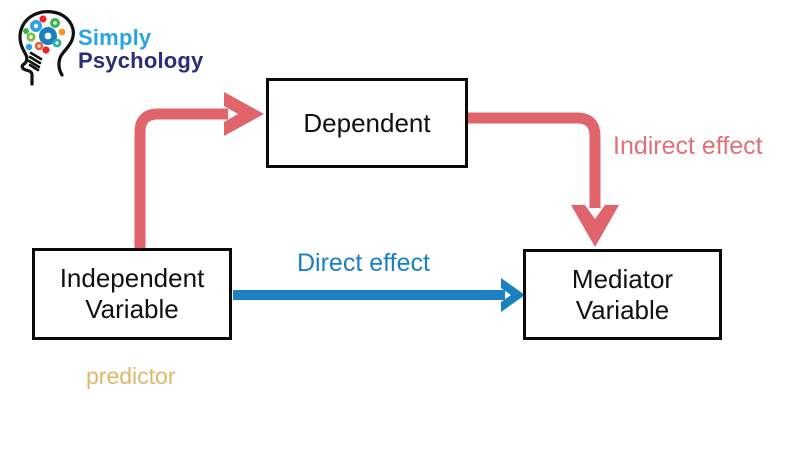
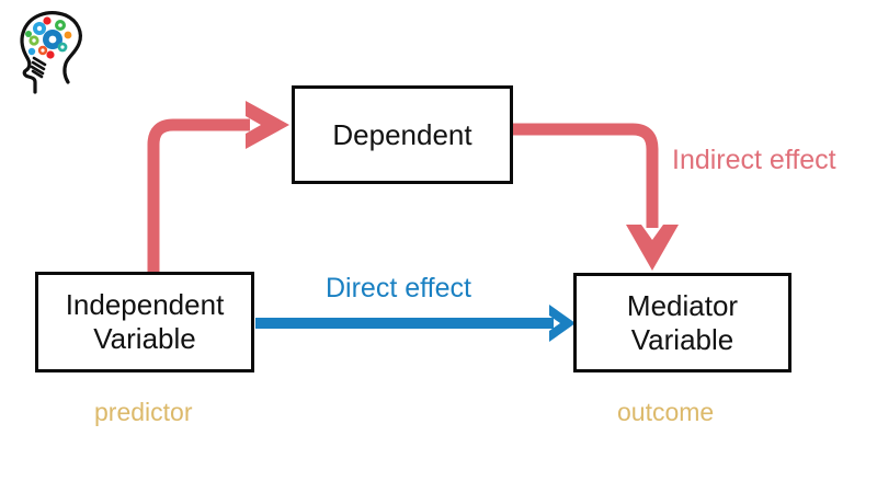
- Simply
- Psychology
  Dependent
  Independent
  Variable
  Mediator
  Variable
  Direct effect
  Indirect effect
  predictor
+ outcome
